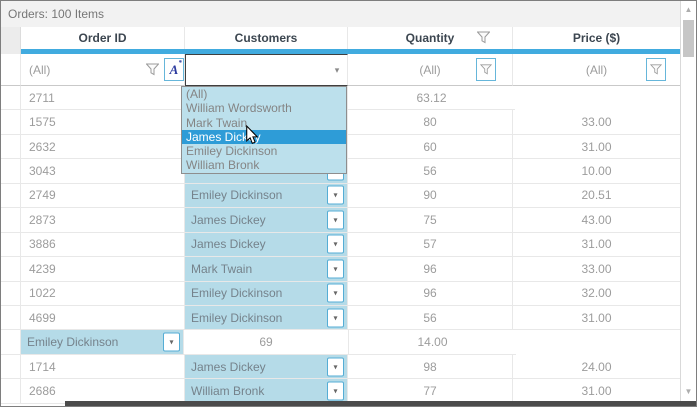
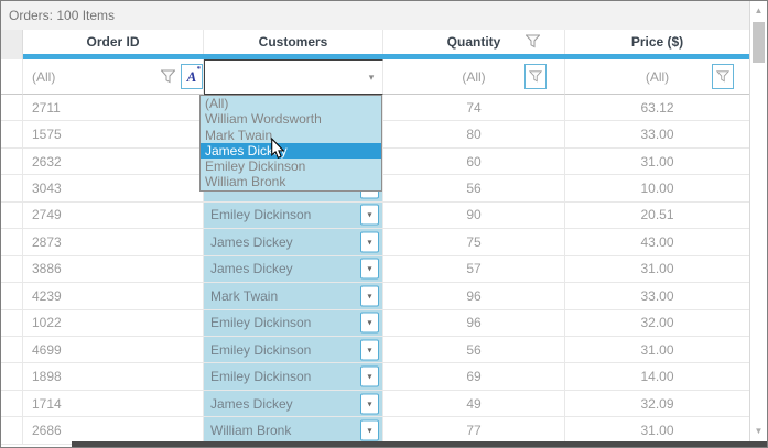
  Orders: 100 Items
  Order ID
  Customers
  Quantity
  Price ($)
  (All)
  A
  *
  ▾
  (All)
  (All)
  2711
+ 74
  63.12
  1575
  80
  33.00
  2632
  60
  31.00
  3043
  56
  10.00
  2749
  Emiley Dickinson
  ▾
  90
  20.51
  2873
  James Dickey
  ▾
  75
  43.00
  3886
  James Dickey
  ▾
  57
  31.00
  4239
  Mark Twain
  ▾
  96
  33.00
  1022
  Emiley Dickinson
  ▾
  96
  32.00
  4699
  Emiley Dickinson
  ▾
  56
  31.00
+ 1898
  Emiley Dickinson
  ▾
  69
  14.00
  1714
  James Dickey
  ▾
- 98
+ 49
- 24.00
+ 32.09
  2686
  William Bronk
  ▾
  77
  31.00
  (All)
  William Wordsworth
  Mark Twain
  James Dick
  Emiley Dickinson
  William Bronk
  ▲
  ▼
